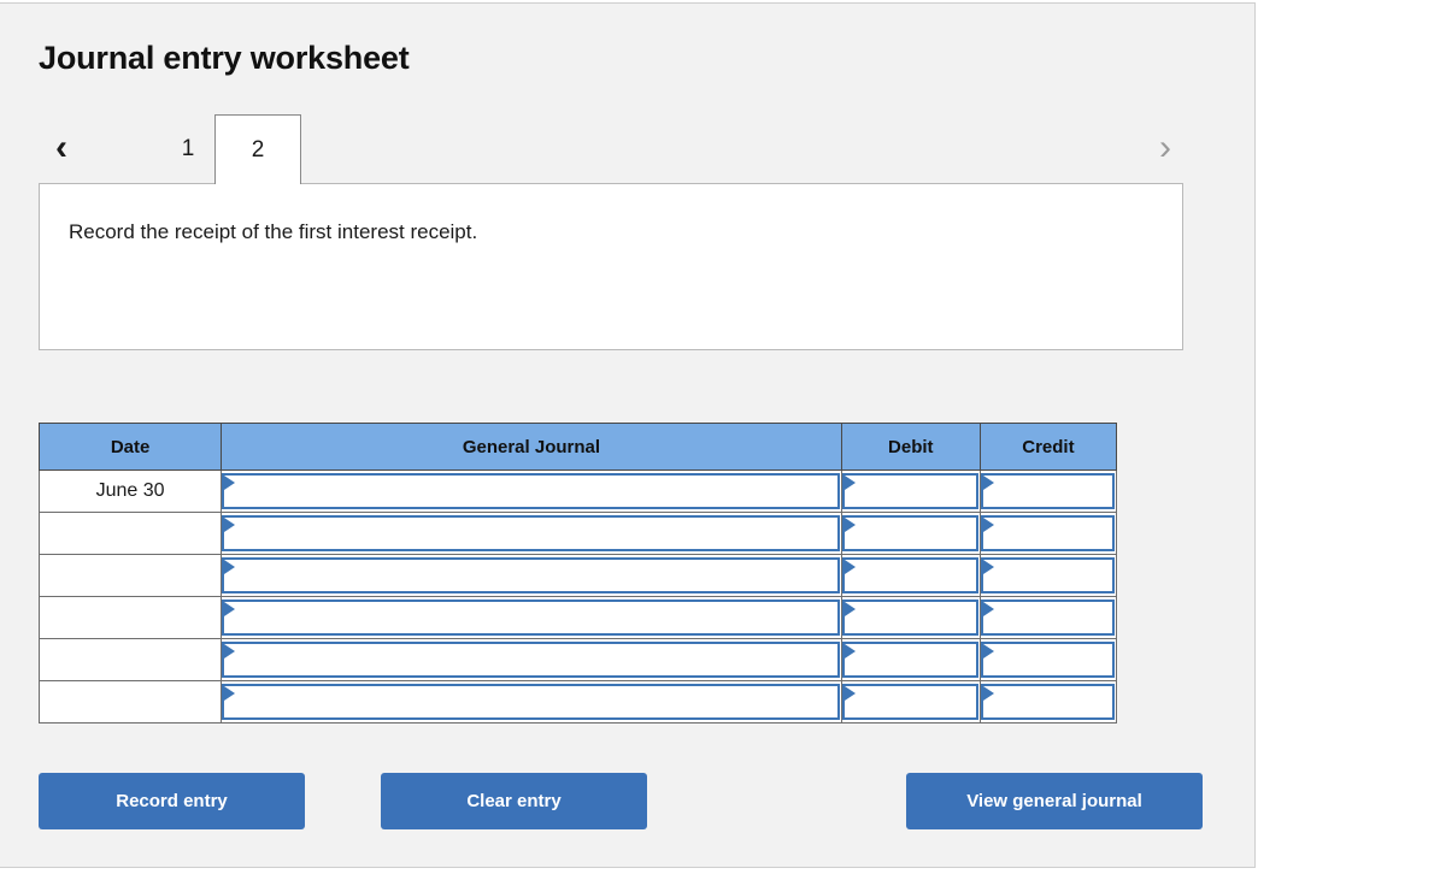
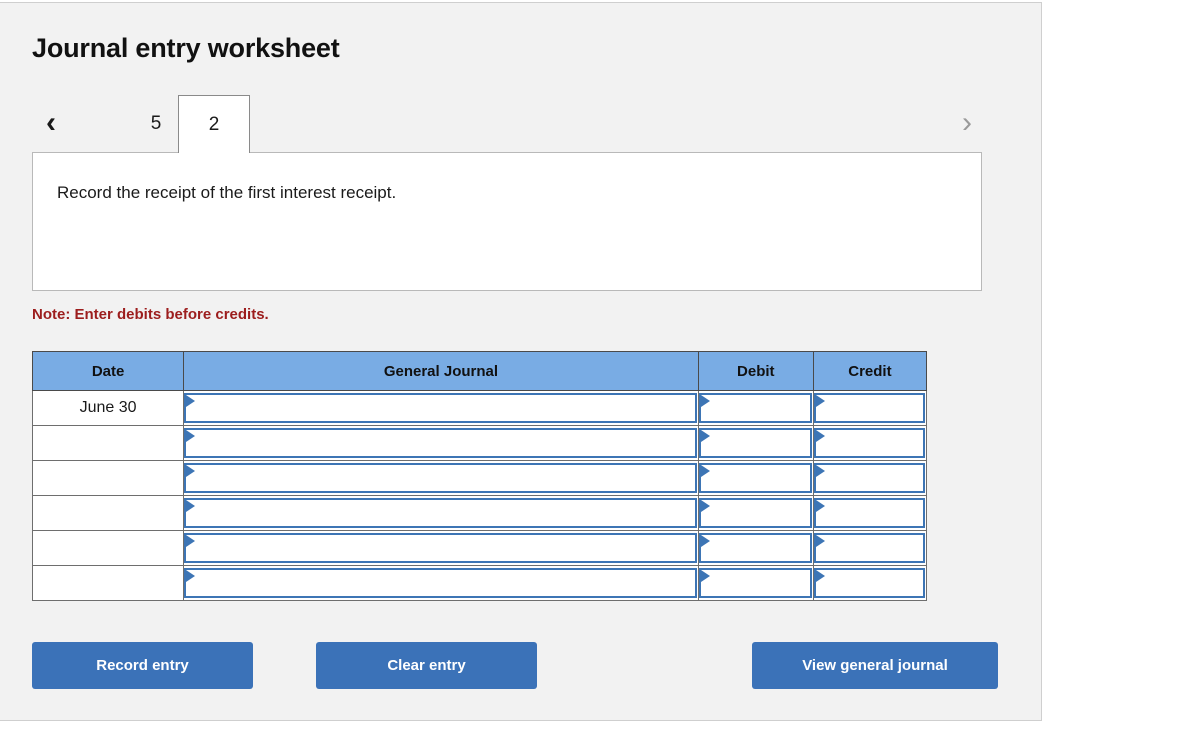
  Journal entry worksheet
  ‹
- 1
+ 5
  2
  ›
  Record the receipt of the first interest receipt.
+ Note: Enter debits before credits.
  Date	General Journal	Debit	Credit
  June 30
  Record entry
  Clear entry
  View general journal
